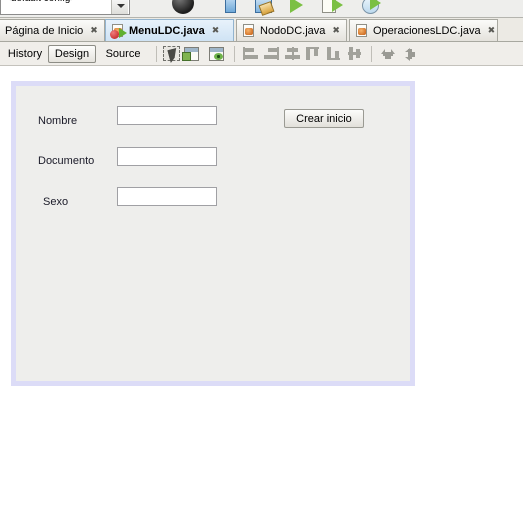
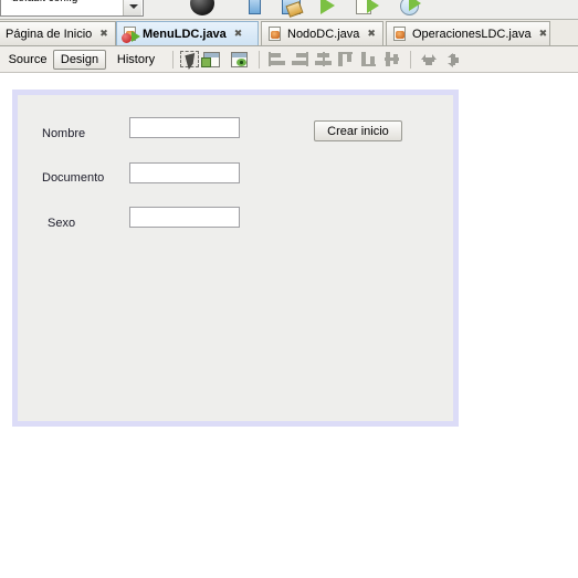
  Página de Inicio
  ✖
  MenuLDC.java
  ✖
  NodoDC.java
  ✖
  OperacionesLDC.java
  ✖
- History
+ Source
  Design
- Source
+ History
  Nombre
  Documento
  Sexo
  Crear inicio
